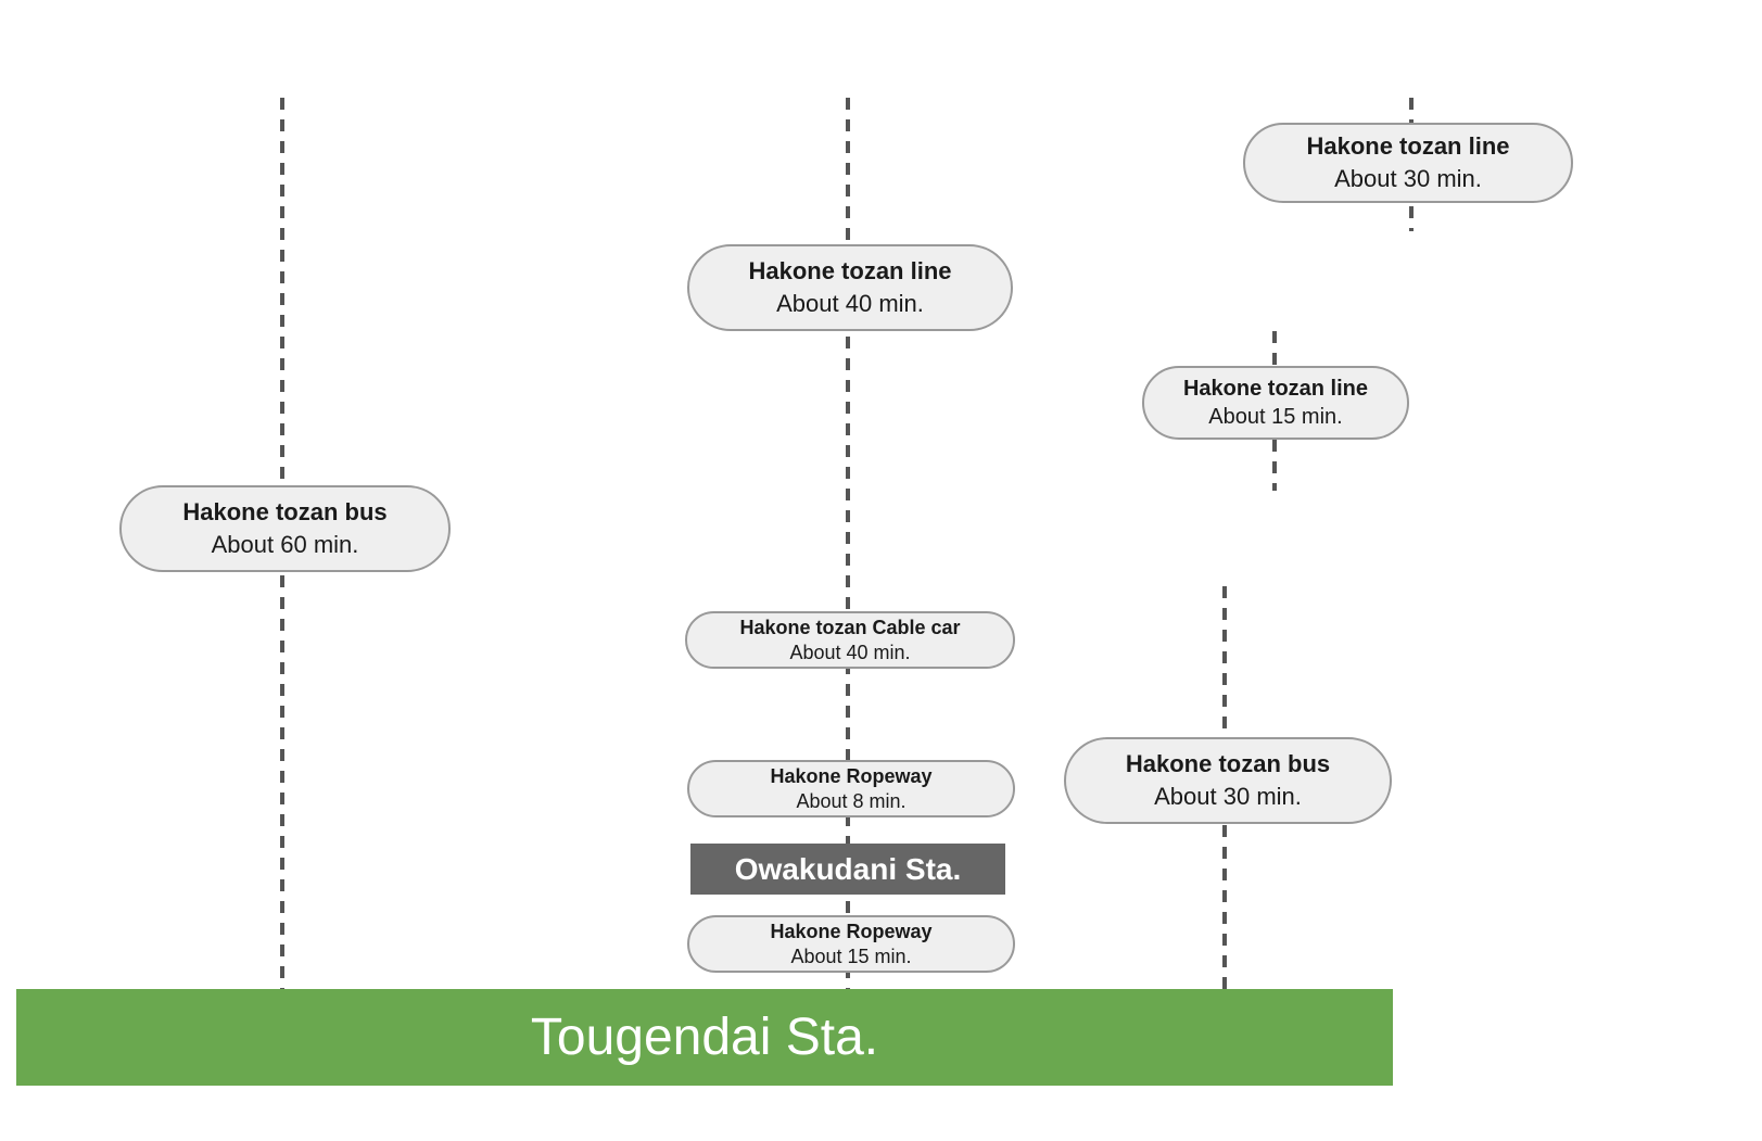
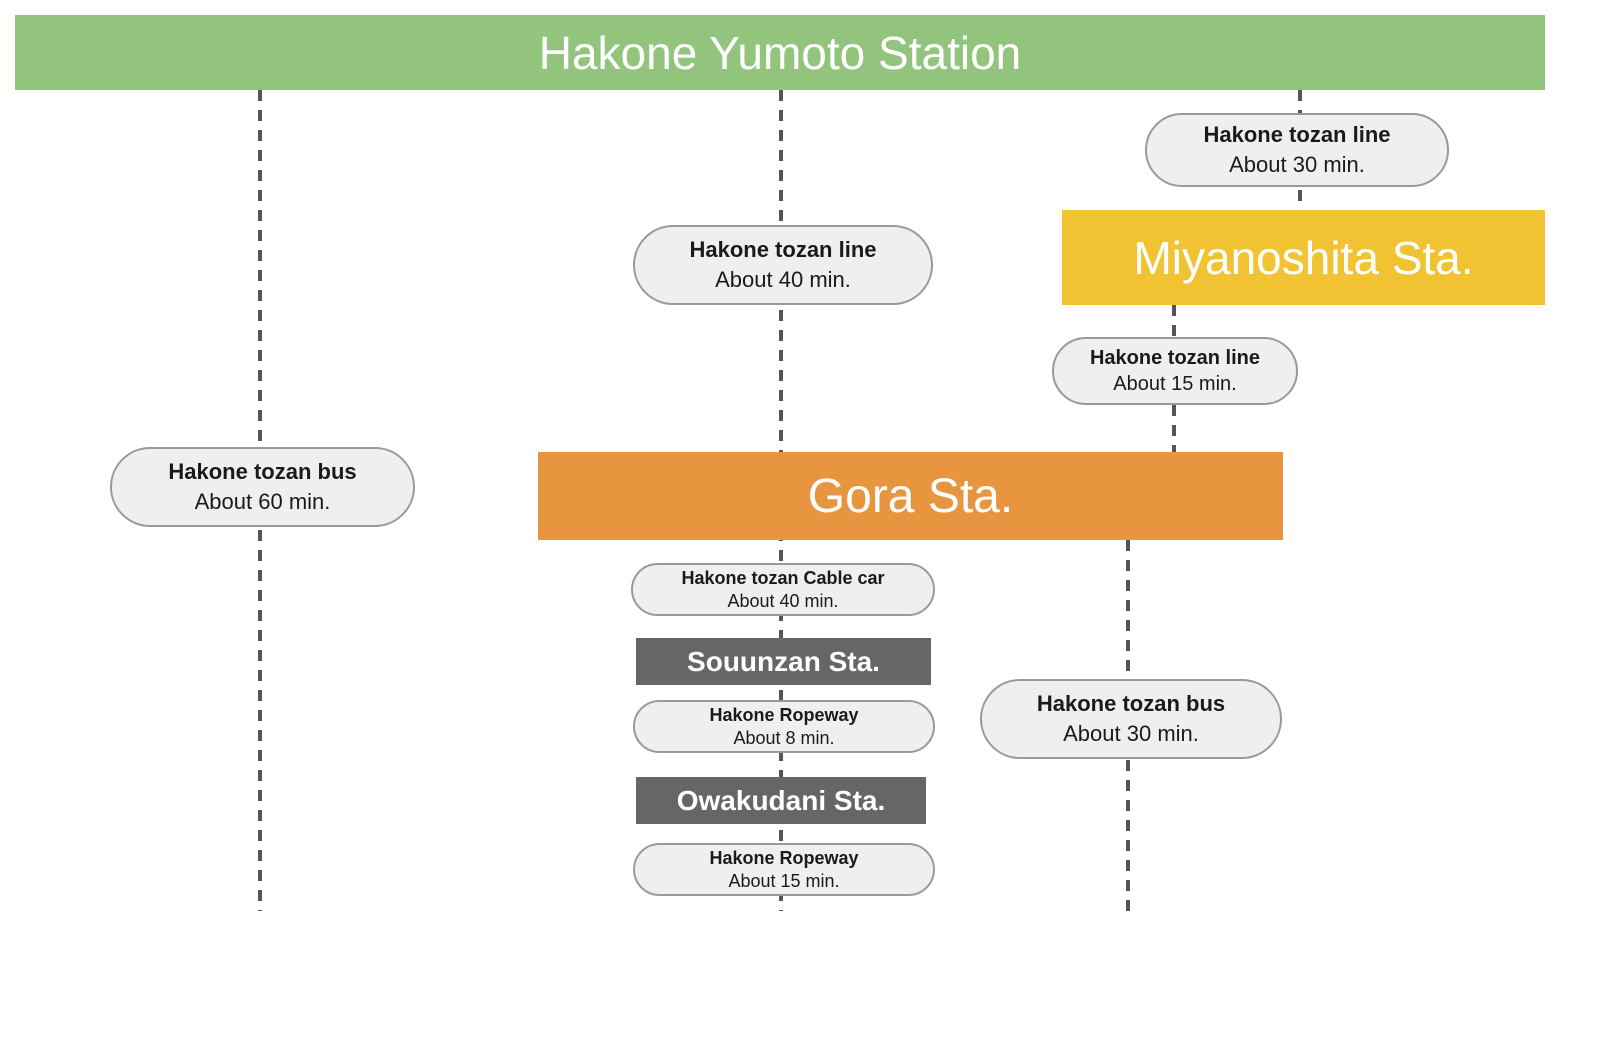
+ Hakone Yumoto Station
+ Miyanoshita Sta.
+ Gora Sta.
+ Souunzan Sta.
  Owakudani Sta.
- Tougendai Sta.
  Hakone tozan line
  About 30 min.
  Hakone tozan line
  About 40 min.
  Hakone tozan line
  About 15 min.
  Hakone tozan bus
  About 60 min.
  Hakone tozan Cable car
  About 40 min.
  Hakone Ropeway
  About 8 min.
  Hakone tozan bus
  About 30 min.
  Hakone Ropeway
  About 15 min.
